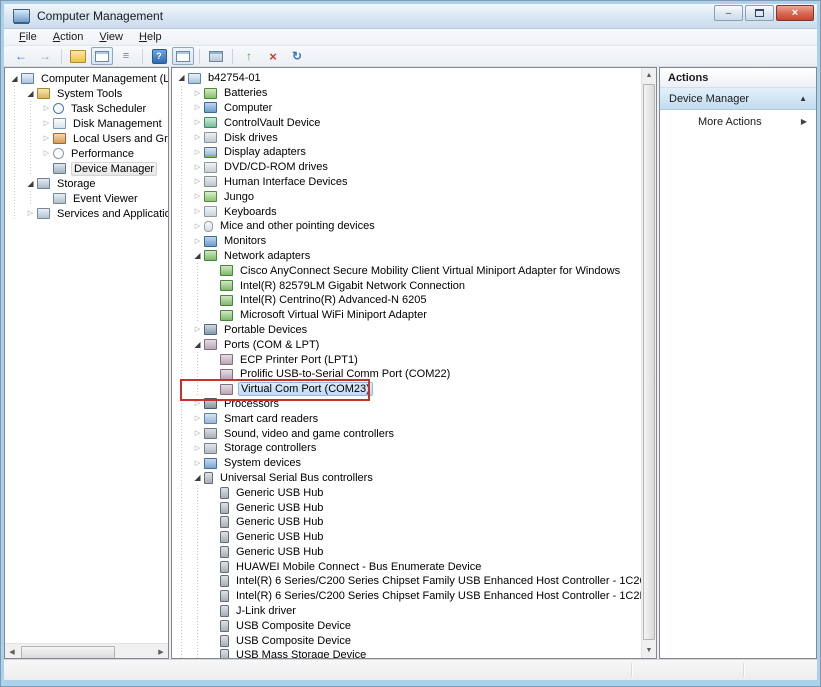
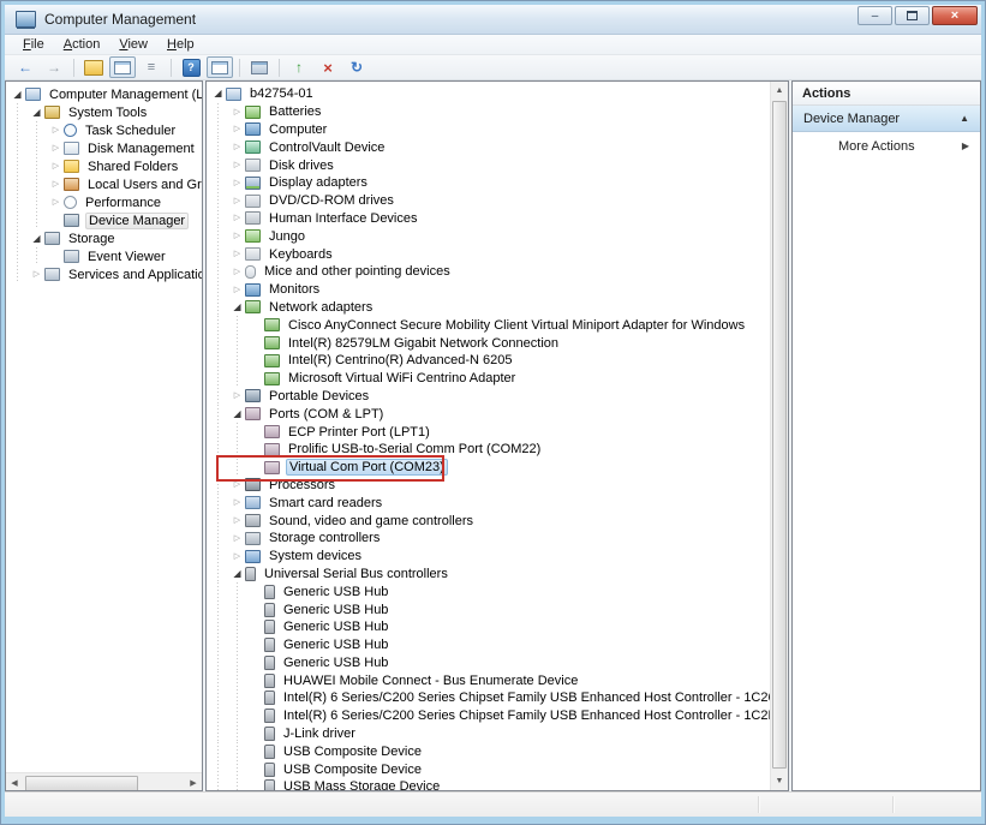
  Computer Management
  –
  ×
  File
  Action
  View
  Help
  ←
  →
  ≡
  ?
  ↑
  ×
  ↻
  ◢
  Computer Management (L
  ◢
  System Tools
  Task Scheduler
  Disk Management
+ Shared Folders
  Local Users and Gr
  Performance
  Device Manager
  ◢
  Storage
  Event Viewer
  Services and Applicatio
  ◢
  b42754-01
  Batteries
  Computer
  ControlVault Device
  Disk drives
  Display adapters
  DVD/CD-ROM drives
  Human Interface Devices
  Jungo
  Keyboards
  Mice and other pointing devices
  Monitors
  ◢
  Network adapters
  Cisco AnyConnect Secure Mobility Client Virtual Miniport Adapter for Windows
  Intel(R) 82579LM Gigabit Network Connection
  Intel(R) Centrino(R) Advanced-N 6205
- Microsoft Virtual WiFi Miniport Adapter
+ Microsoft Virtual WiFi Centrino Adapter
  Portable Devices
  ◢
  Ports (COM & LPT)
  ECP Printer Port (LPT1)
  Prolific USB-to-Serial Comm Port (COM22)
  Virtual Com Port (COM23)
  Processors
  Smart card readers
  Sound, video and game controllers
  Storage controllers
  System devices
  ◢
  Universal Serial Bus controllers
  Generic USB Hub
  Generic USB Hub
  Generic USB Hub
  Generic USB Hub
  Generic USB Hub
  HUAWEI Mobile Connect - Bus Enumerate Device
  Intel(R) 6 Series/C200 Series Chipset Family USB Enhanced Host Controller - 1C2
  Intel(R) 6 Series/C200 Series Chipset Family USB Enhanced Host Controller - 1C2
  J-Link driver
  USB Composite Device
  USB Composite Device
  USB Mass Storage Device
  Actions
  Device Manager
  ▲
  More Actions
  ▶
